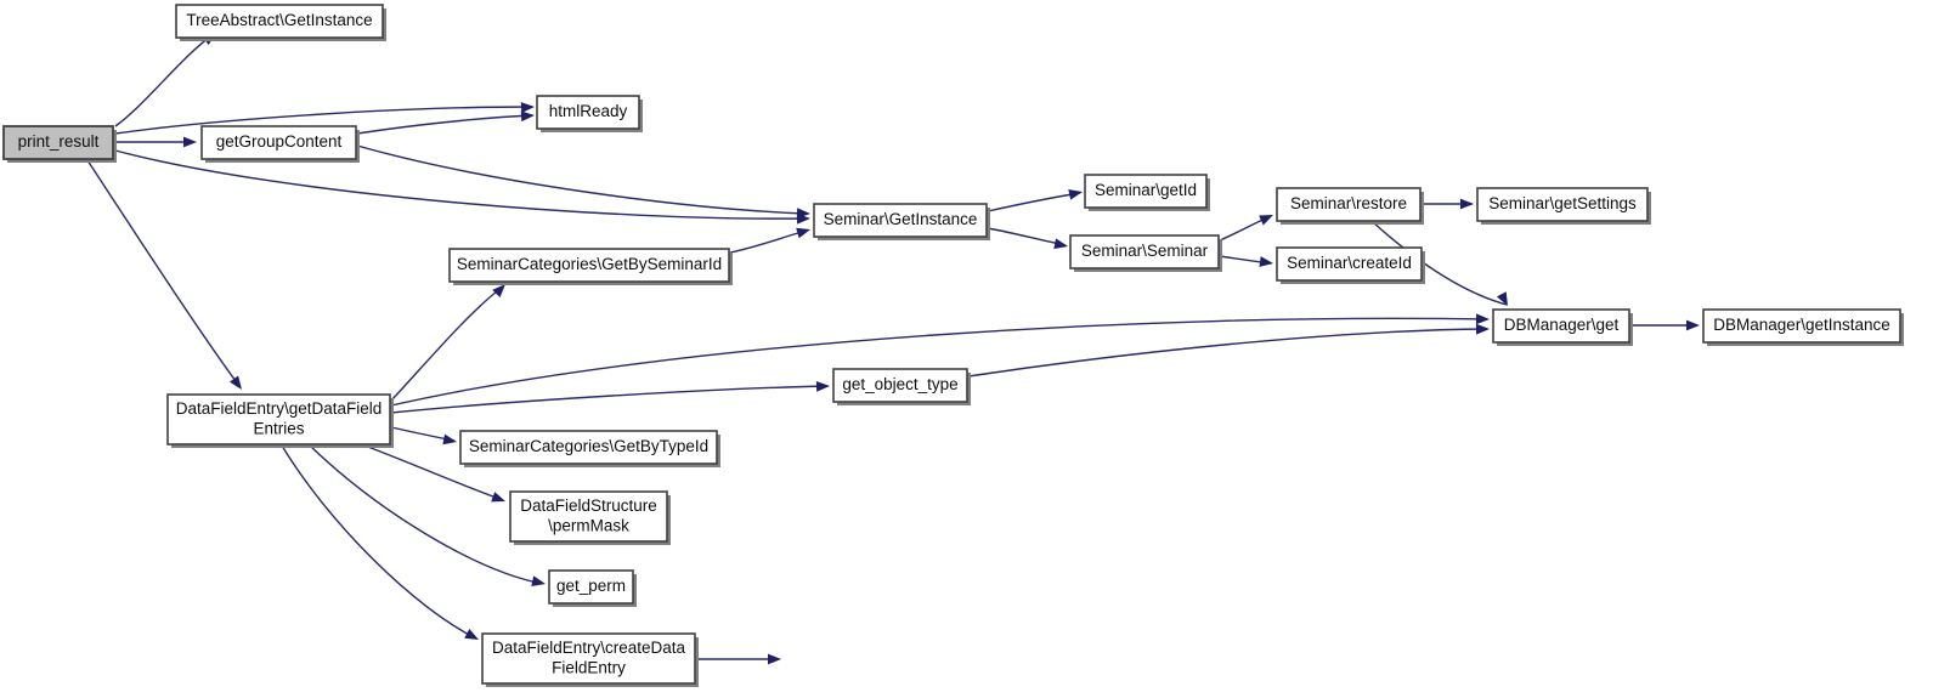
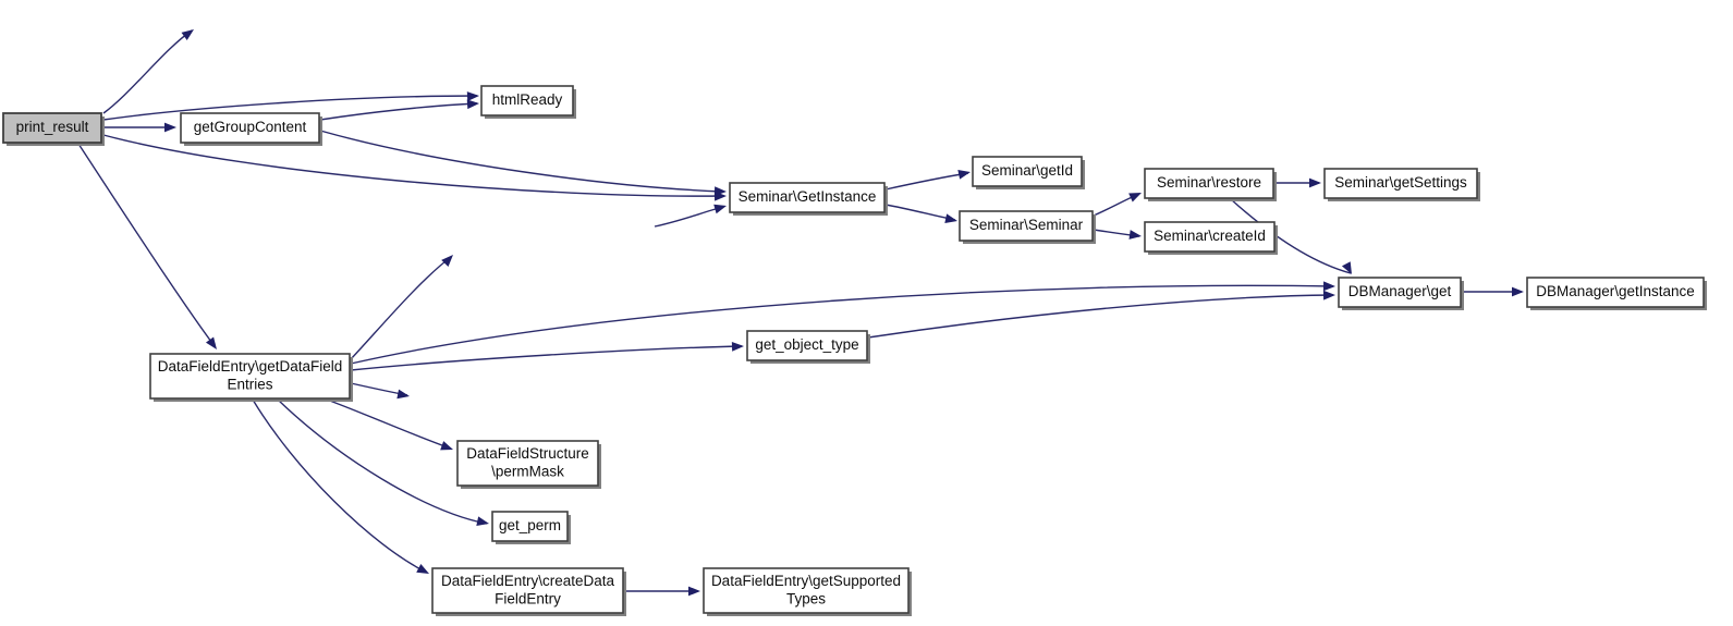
  print_result
- TreeAbstract\GetInstance
  htmlReady
  getGroupContent
  Seminar\GetInstance
- SeminarCategories\GetBySeminarId
  Seminar\getId
  Seminar\Seminar
  Seminar\restore
  Seminar\createId
  Seminar\getSettings
  DBManager\get
  DBManager\getInstance
  DataFieldEntry\getDataField
  Entries
  get_object_type
- SeminarCategories\GetByTypeId
  DataFieldStructure
  \permMask
  get_perm
  DataFieldEntry\createData
  FieldEntry
+ DataFieldEntry\getSupported
+ Types
